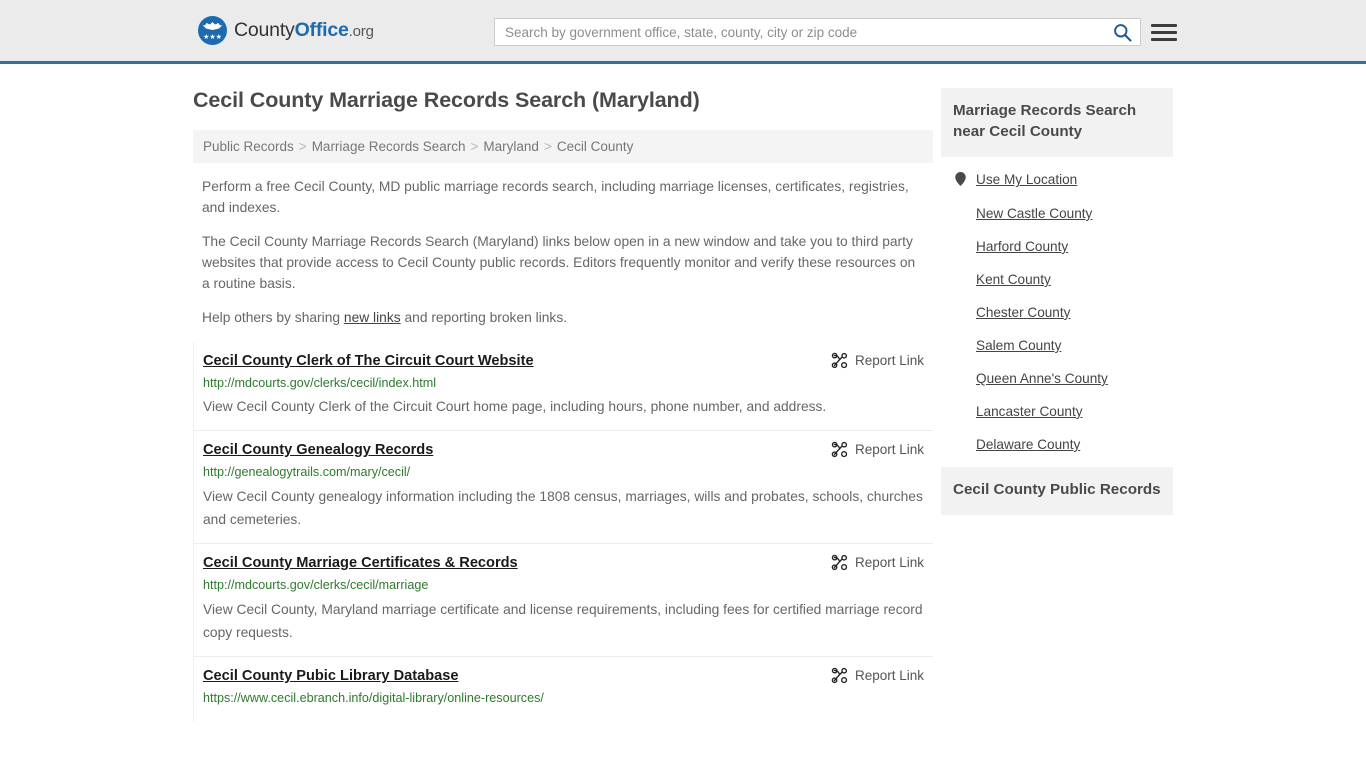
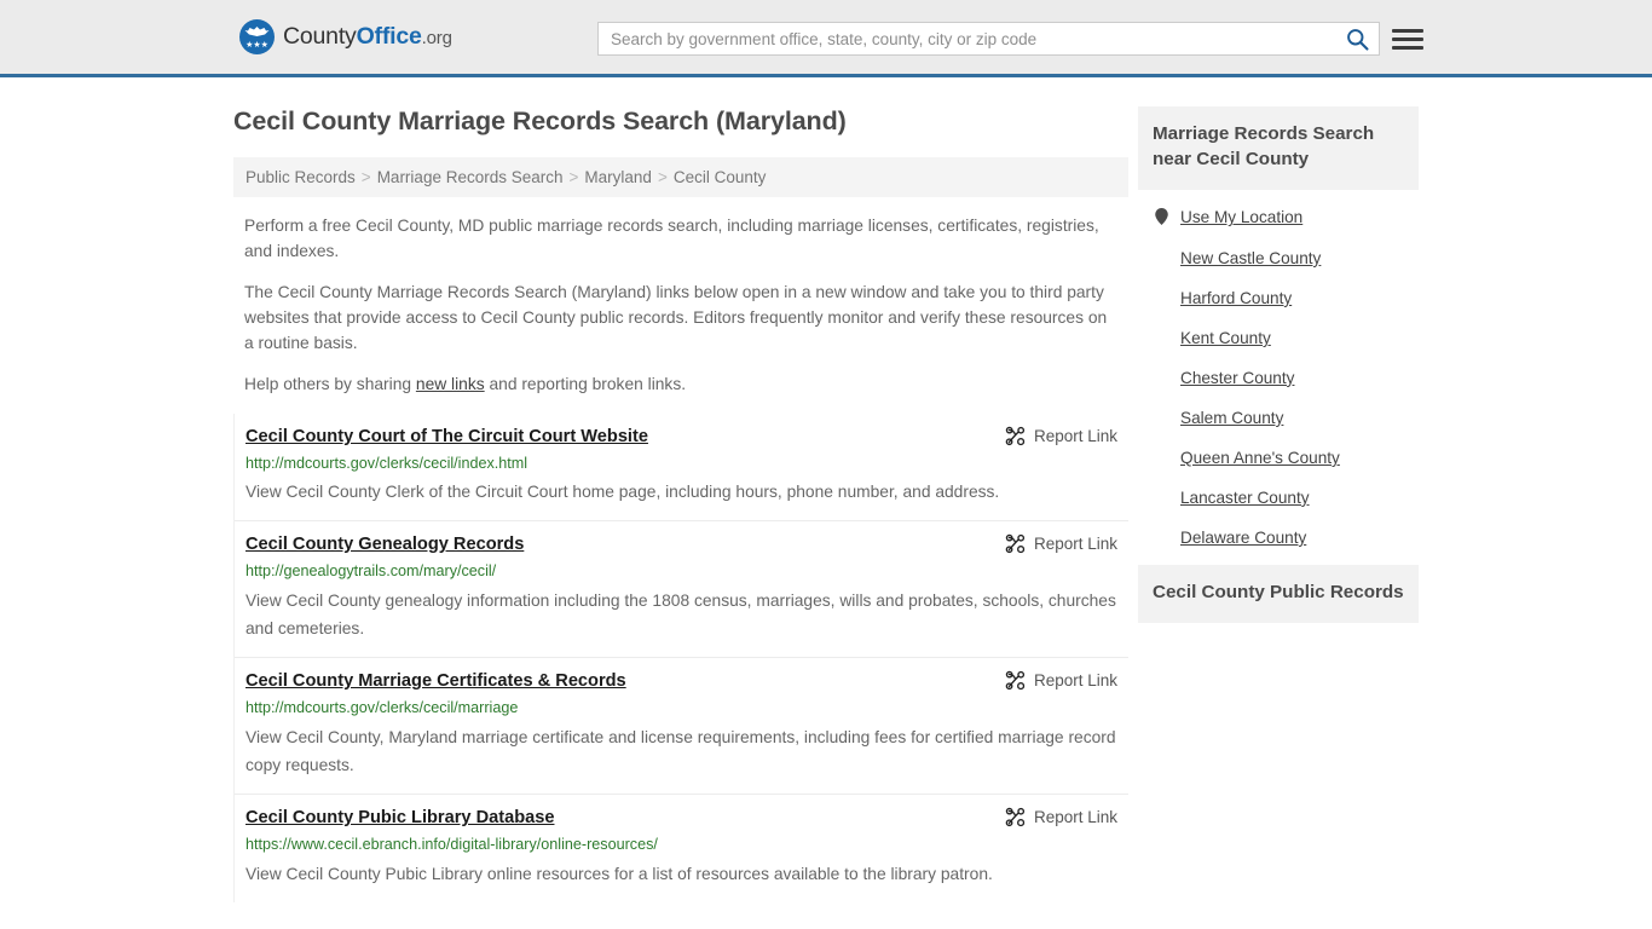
  CountyOffice.org
  Search by government office, state, county, city or zip code
  Cecil County Marriage Records Search (Maryland)
  Public Records > Marriage Records Search > Maryland > Cecil County
  Perform a free Cecil County, MD public marriage records search, including marriage licenses, certificates, registries, and indexes.
  The Cecil County Marriage Records Search (Maryland) links below open in a new window and take you to third party websites that provide access to Cecil County public records. Editors frequently monitor and verify these resources on a routine basis.
  Help others by sharing new links and reporting broken links.
- Cecil County Clerk of The Circuit Court Website
+ Cecil County Court of The Circuit Court Website
  Report Link
  http://mdcourts.gov/clerks/cecil/index.html
  View Cecil County Clerk of the Circuit Court home page, including hours, phone number, and address.
  Cecil County Genealogy Records
  Report Link
  http://genealogytrails.com/mary/cecil/
  View Cecil County genealogy information including the 1808 census, marriages, wills and probates, schools, churches and cemeteries.
  Cecil County Marriage Certificates & Records
  Report Link
  http://mdcourts.gov/clerks/cecil/marriage
  View Cecil County, Maryland marriage certificate and license requirements, including fees for certified marriage record copy requests.
  Cecil County Pubic Library Database
  Report Link
  https://www.cecil.ebranch.info/digital-library/online-resources/
+ View Cecil County Pubic Library online resources for a list of resources available to the library patron.
  Marriage Records Search near Cecil County
  Use My Location
  New Castle County
  Harford County
  Kent County
  Chester County
  Salem County
  Queen Anne's County
  Lancaster County
  Delaware County
  Cecil County Public Records
